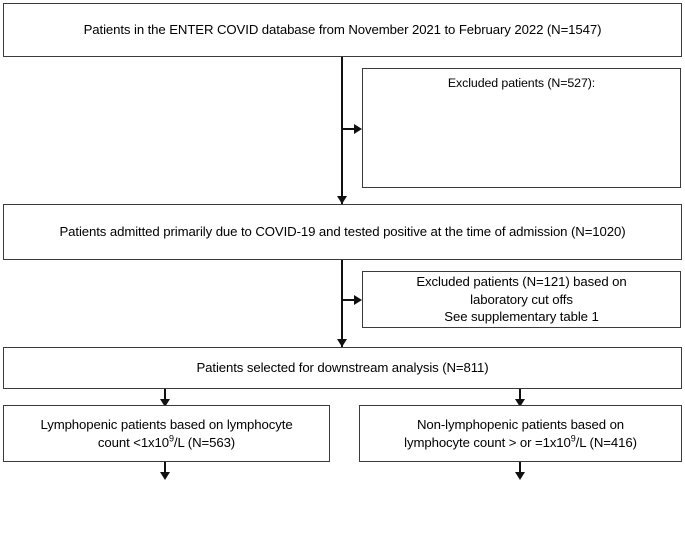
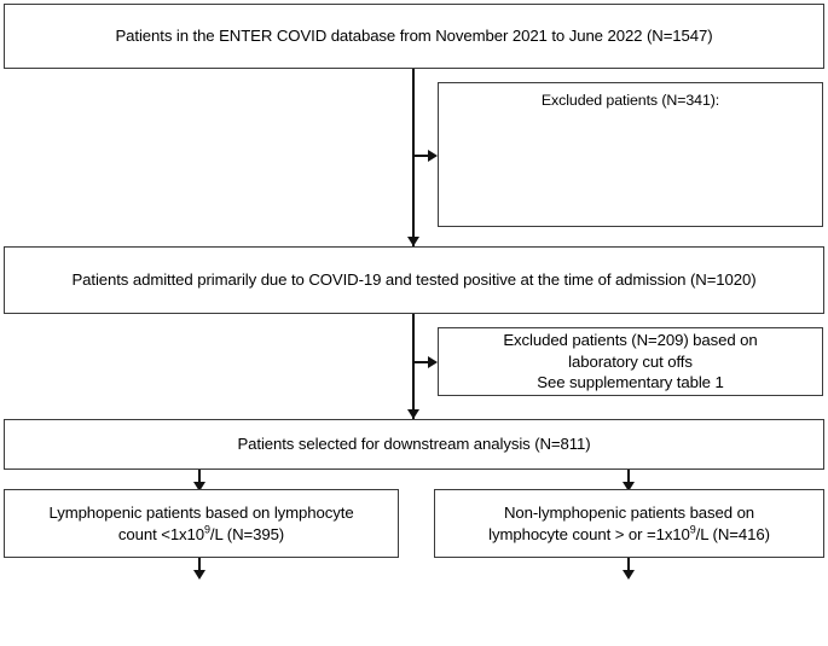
- Patients in the ENTER COVID database from November 2021 to February 2022 (N=1547)
+ Patients in the ENTER COVID database from November 2021 to June 2022 (N=1547)
- Excluded patients (N=527):
+ Excluded patients (N=341):
  Patients admitted primarily due to COVID-19 and tested positive at the time of admission (N=1020)
- Excluded patients (N=121) based on
+ Excluded patients (N=209) based on
  laboratory cut offs
  See supplementary table 1
  Patients selected for downstream analysis (N=811)
  Lymphopenic patients based on lymphocyte
- count <1x109/L (N=563)
+ count <1x109/L (N=395)
  Non-lymphopenic patients based on
  lymphocyte count > or =1x109/L (N=416)
